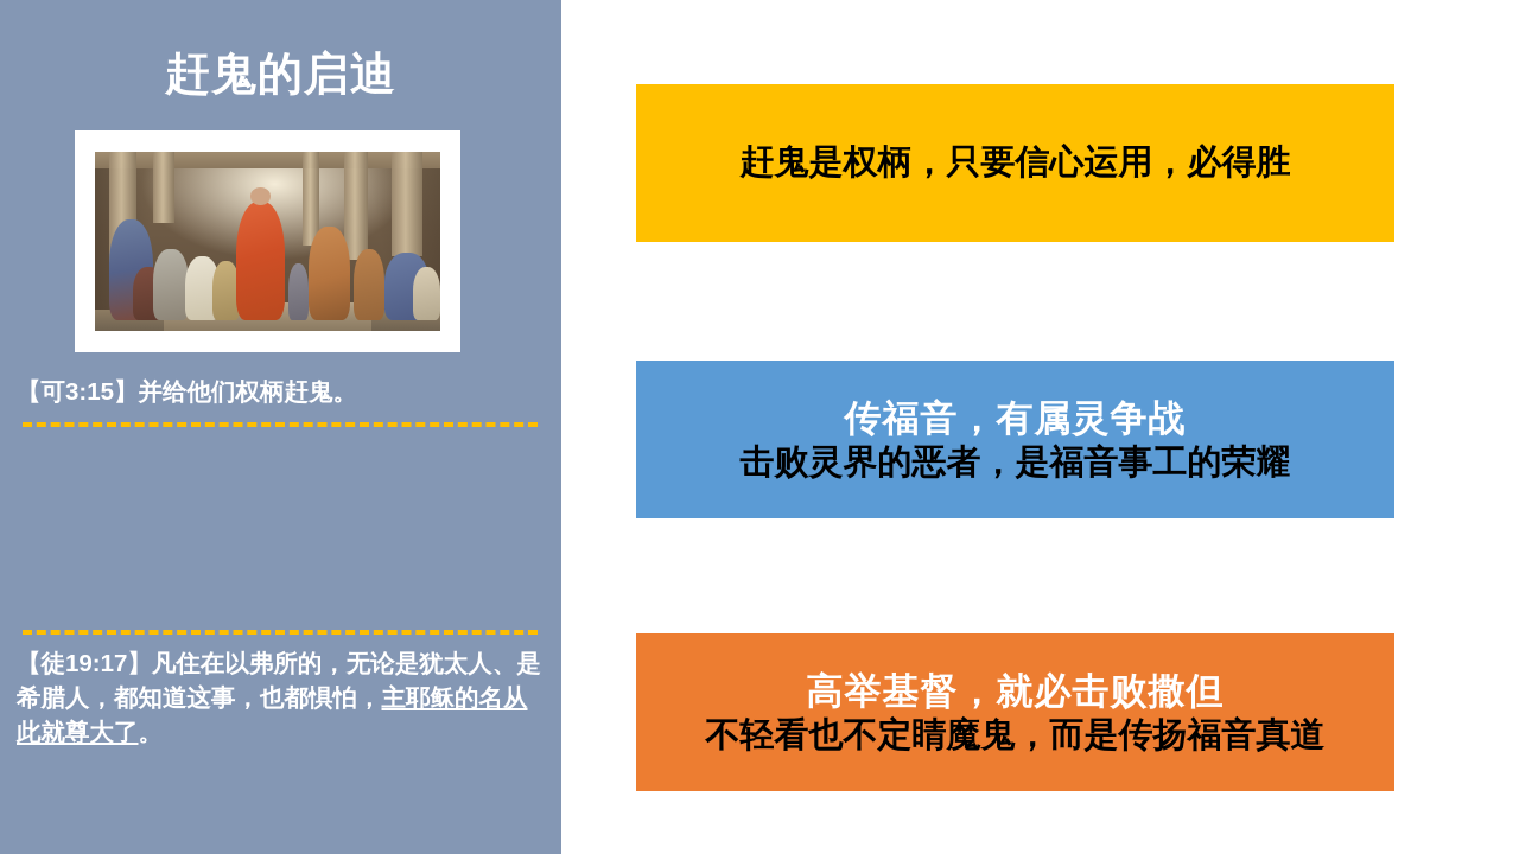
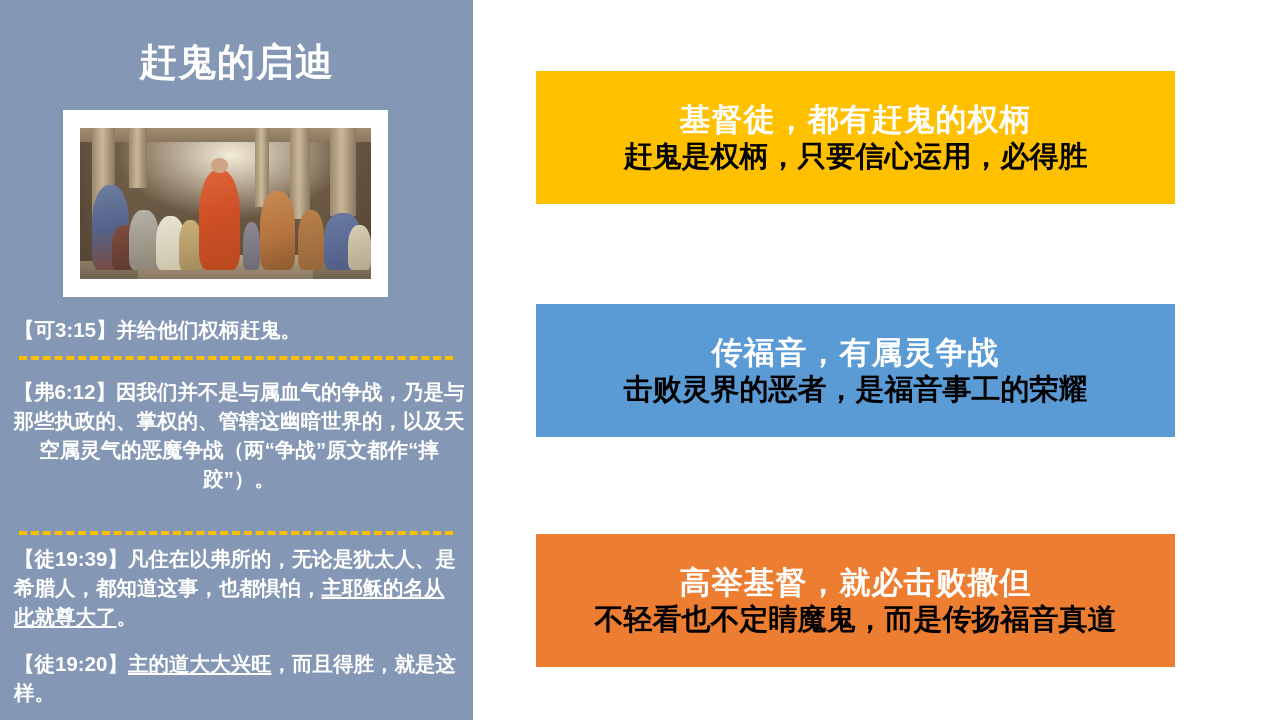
  赶鬼的启迪
  【可3:15】并给他们权柄赶鬼。
+ 【弗6:12】因我们并不是与属血气的争战，乃是与那些执政的、掌权的、管辖这幽暗世界的，以及天空属灵气的恶魔争战（两“争战”原文都作“摔跤”）。
- 【徒19:17】凡住在以弗所的，无论是犹太人、是希腊人，都知道这事，也都惧怕，主耶稣的名从此就尊大了。
+ 【徒19:39】凡住在以弗所的，无论是犹太人、是希腊人，都知道这事，也都惧怕，主耶稣的名从此就尊大了。
+ 【徒19:20】主的道大大兴旺，而且得胜，就是这样。
+ 基督徒，都有赶鬼的权柄
  赶鬼是权柄，只要信心运用，必得胜
  传福音，有属灵争战
  击败灵界的恶者，是福音事工的荣耀
  高举基督，就必击败撒但
  不轻看也不定睛魔鬼，而是传扬福音真道
